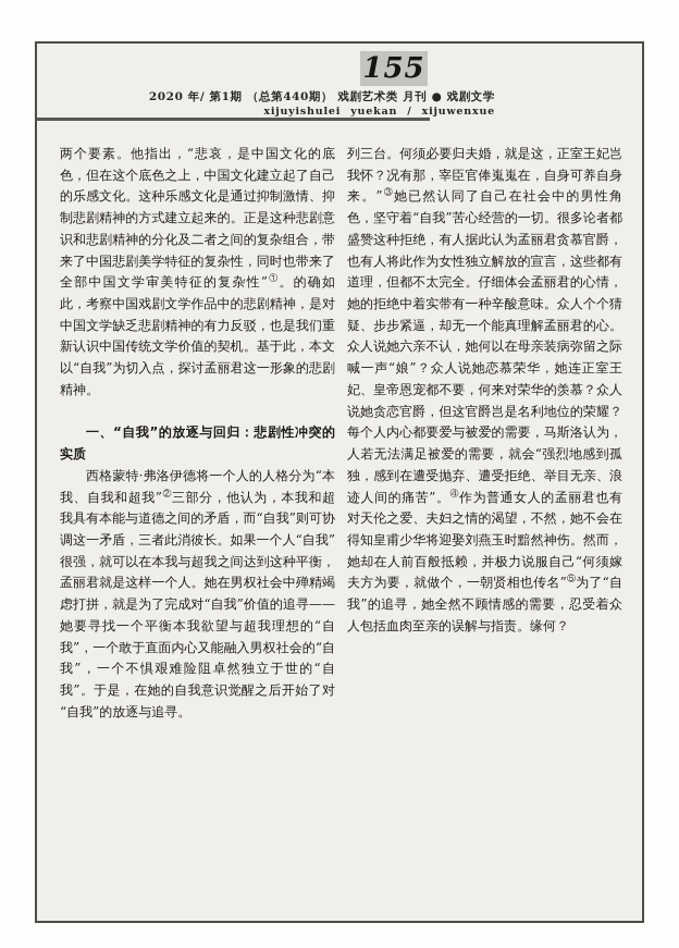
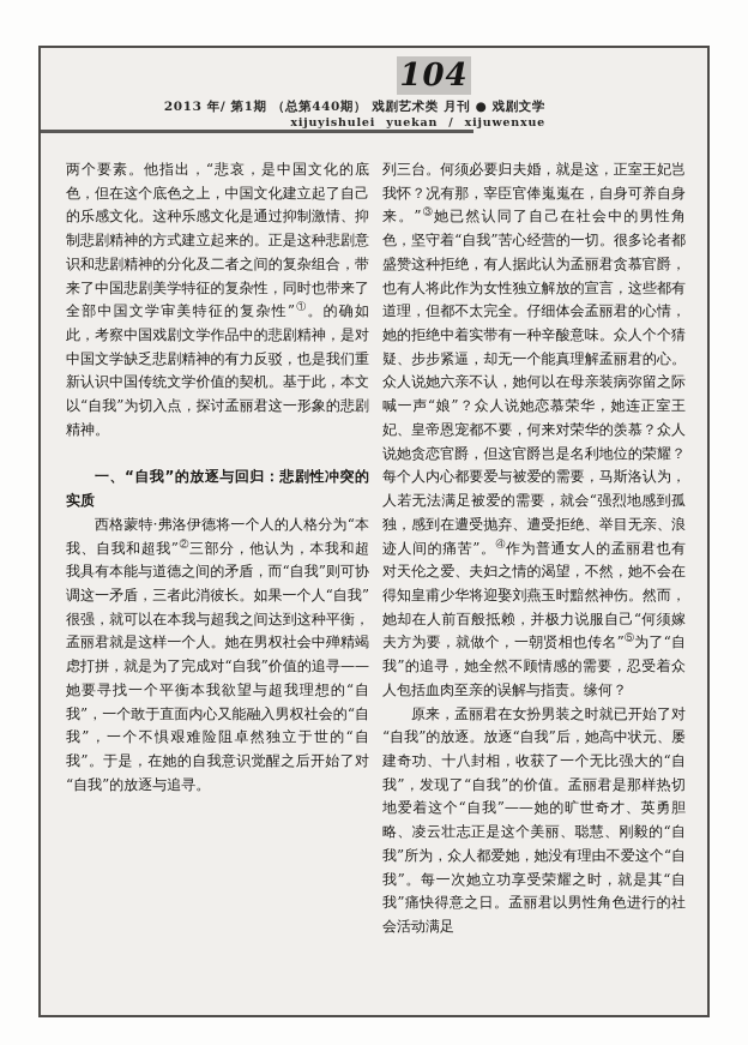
- 155
+ 104
- 2020 年/ 第1期 （总第440期） 戏剧艺术类 月刊 ● 戏剧文学
+ 2013 年/ 第1期 （总第440期） 戏剧艺术类 月刊 ● 戏剧文学
  xijuyishulei yuekan / xijuwenxue
  两个要素。他指出，“悲哀，是中国文化的底色，但在这个底色之上，中国文化建立起了自己的乐感文化。这种乐感文化是通过抑制激情、抑制悲剧精神的方式建立起来的。正是这种悲剧意识和悲剧精神的分化及二者之间的复杂组合，带来了中国悲剧美学特征的复杂性，同时也带来了全部中国文学审美特征的复杂性”①。的确如此，考察中国戏剧文学作品中的悲剧精神，是对中国文学缺乏悲剧精神的有力反驳，也是我们重新认识中国传统文学价值的契机。基于此，本文以“自我”为切入点，探讨孟丽君这一形象的悲剧精神。
  一、“自我”的放逐与回归：悲剧性冲突的实质
  西格蒙特·弗洛伊德将一个人的人格分为“本我、自我和超我”②三部分，他认为，本我和超我具有本能与道德之间的矛盾，而“自我”则可协调这一矛盾，三者此消彼长。如果一个人“自我”很强，就可以在本我与超我之间达到这种平衡，孟丽君就是这样一个人。她在男权社会中殚精竭虑打拼，就是为了完成对“自我”价值的追寻——她要寻找一个平衡本我欲望与超我理想的“自我”，一个敢于直面内心又能融入男权社会的“自我”，一个不惧艰难险阻卓然独立于世的“自我”。于是，在她的自我意识觉醒之后开始了对“自我”的放逐与追寻。
  列三台。何须必要归夫婚，就是这，正室王妃岂我怀？况有那，宰臣官俸嵬嵬在，自身可养自身来。”③她已然认同了自己在社会中的男性角色，坚守着“自我”苦心经营的一切。很多论者都盛赞这种拒绝，有人据此认为孟丽君贪慕官爵，也有人将此作为女性独立解放的宣言，这些都有道理，但都不太完全。仔细体会孟丽君的心情，她的拒绝中着实带有一种辛酸意味。众人个个猜疑、步步紧逼，却无一个能真理解孟丽君的心。众人说她六亲不认，她何以在母亲装病弥留之际喊一声“娘”？众人说她恋慕荣华，她连正室王妃、皇帝恩宠都不要，何来对荣华的羡慕？众人说她贪恋官爵，但这官爵岂是名利地位的荣耀？每个人内心都要爱与被爱的需要，马斯洛认为，人若无法满足被爱的需要，就会“强烈地感到孤独，感到在遭受抛弃、遭受拒绝、举目无亲、浪迹人间的痛苦”。④作为普通女人的孟丽君也有对天伦之爱、夫妇之情的渴望，不然，她不会在得知皇甫少华将迎娶刘燕玉时黯然神伤。然而，她却在人前百般抵赖，并极力说服自己“何须嫁夫方为要，就做个，一朝贤相也传名”⑤为了“自我”的追寻，她全然不顾情感的需要，忍受着众人包括血肉至亲的误解与指责。缘何？
+ 原来，孟丽君在女扮男装之时就已开始了对“自我”的放逐。放逐“自我”后，她高中状元、屡建奇功、十八封相，收获了一个无比强大的“自我”，发现了“自我”的价值。孟丽君是那样热切地爱着这个“自我”——她的旷世奇才、英勇胆略、凌云壮志正是这个美丽、聪慧、刚毅的“自我”所为，众人都爱她，她没有理由不爱这个“自我”。每一次她立功享受荣耀之时，就是其“自我”痛快得意之日。孟丽君以男性角色进行的社会活动满足
